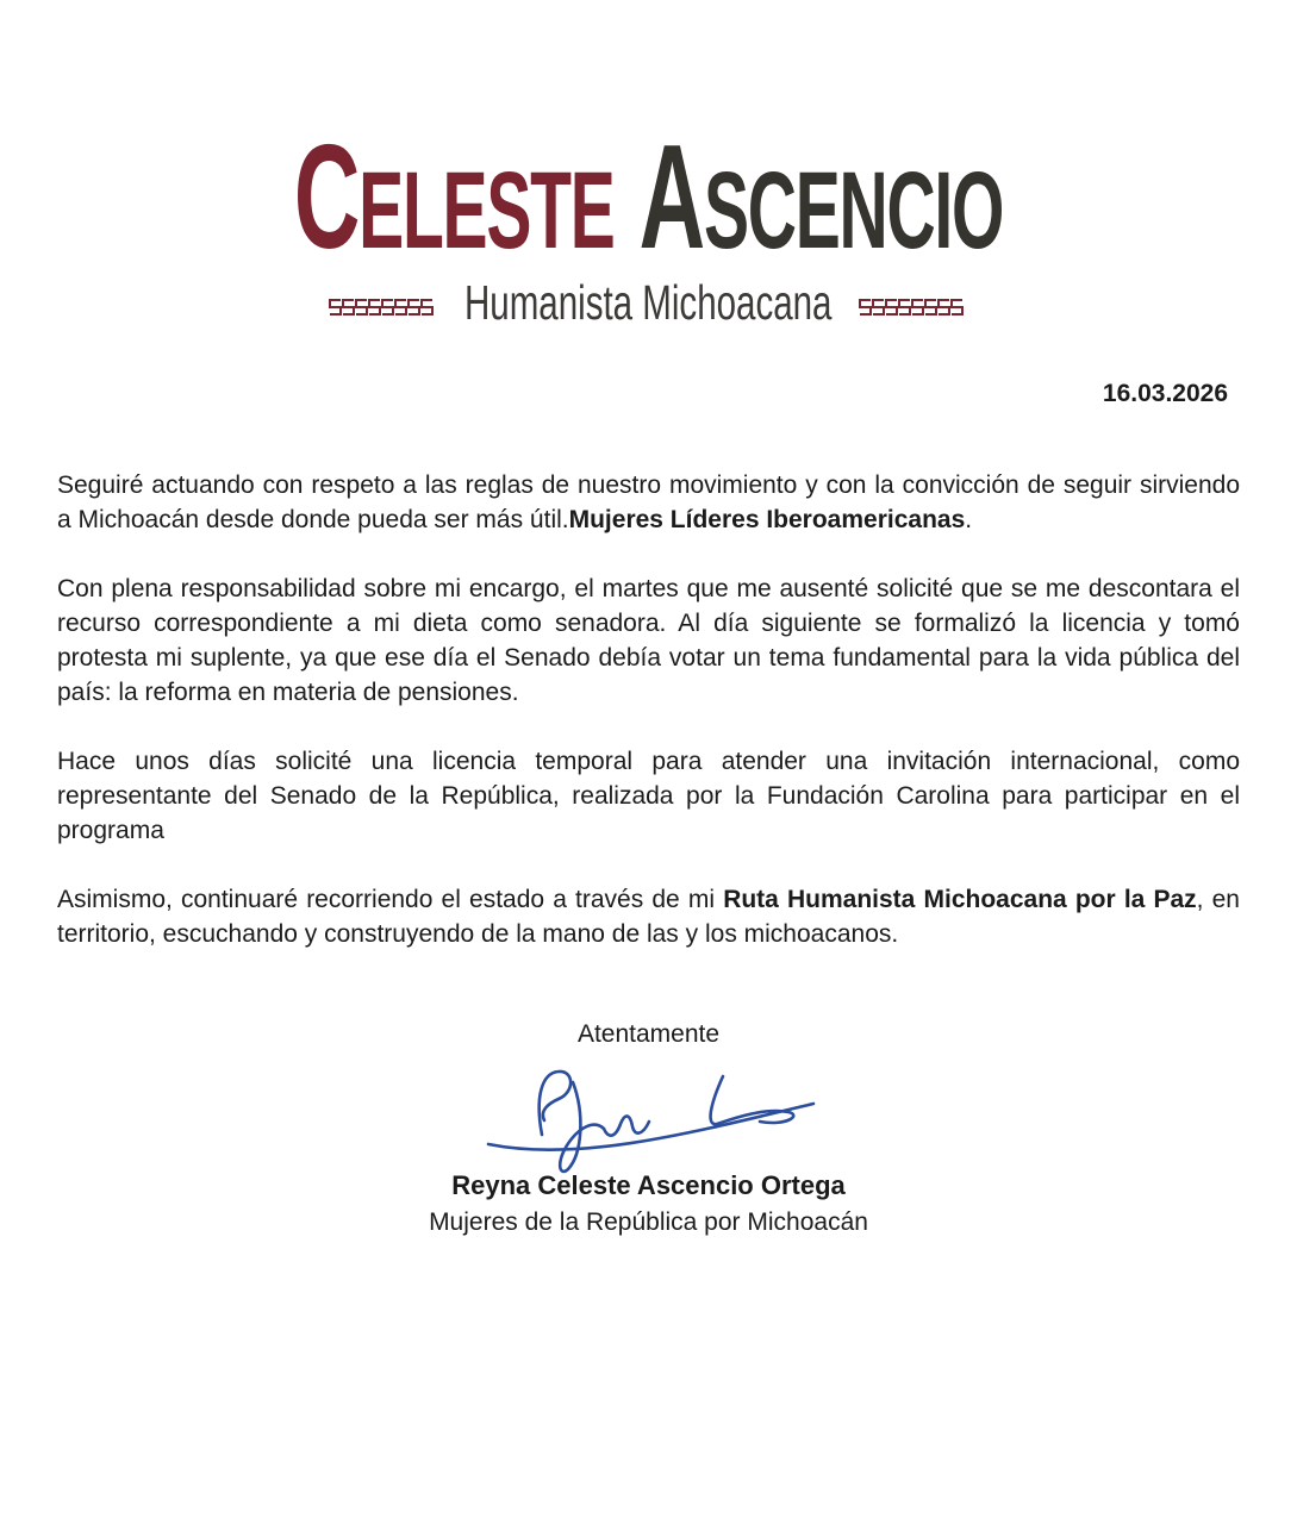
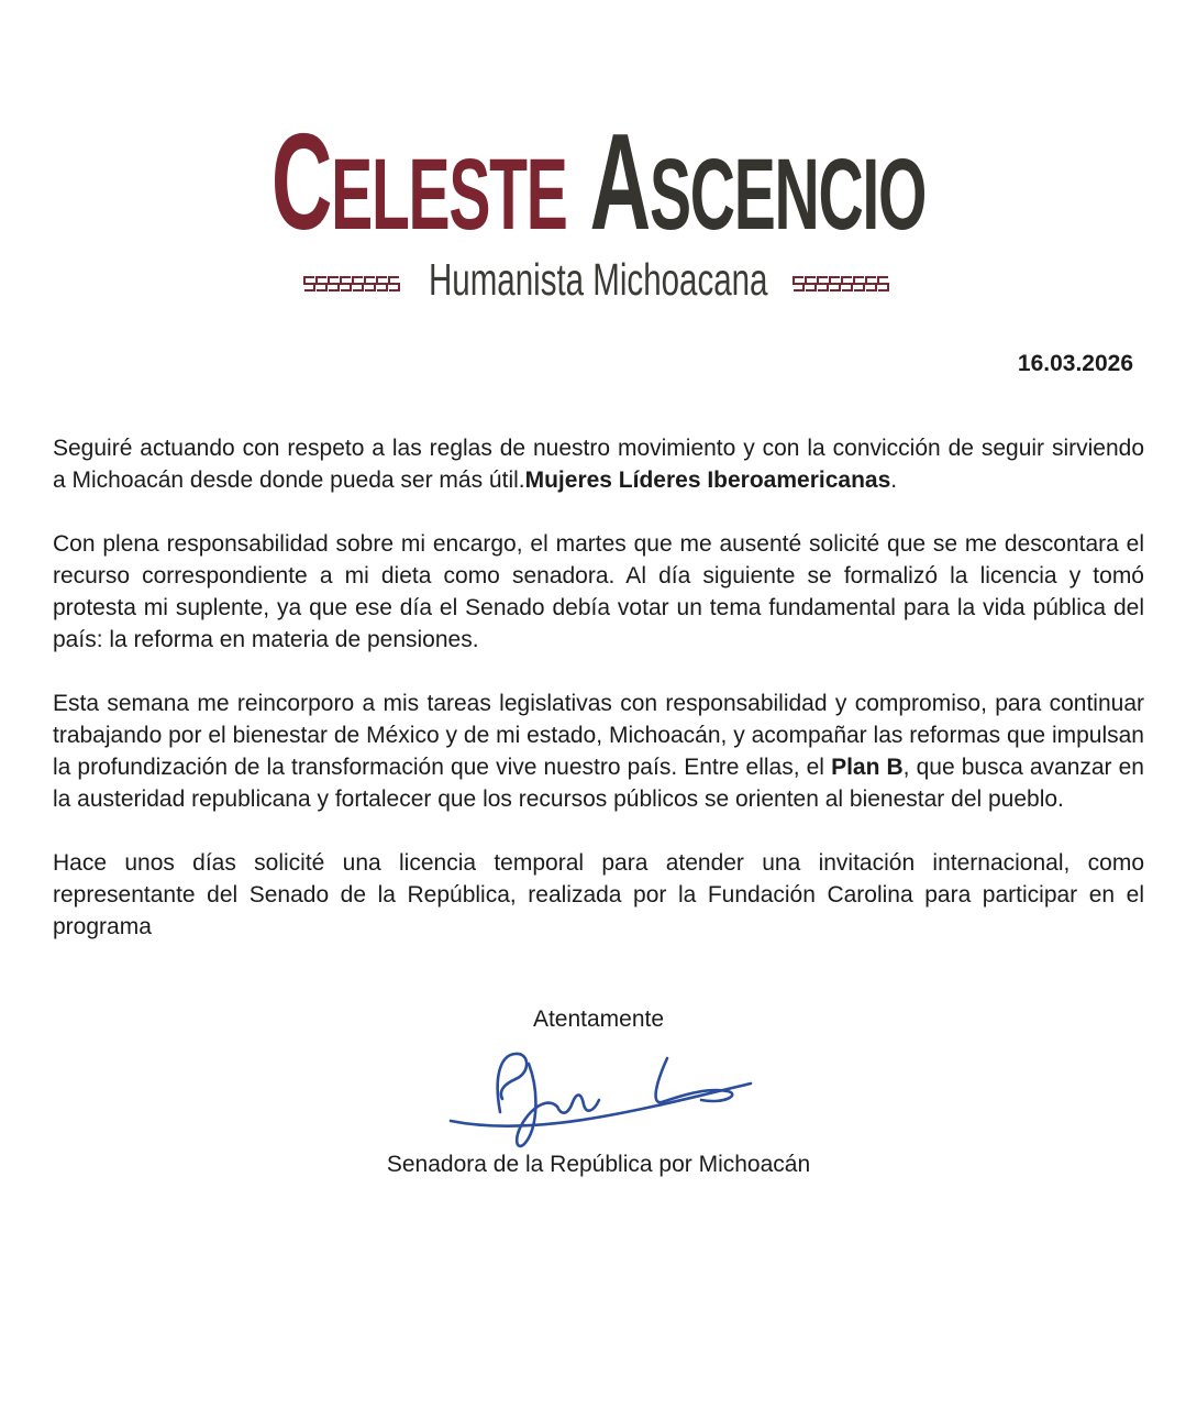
  CELESTE
  ASCENCIO
  Humanista Michoacana
  16.03.2026
  Seguiré actuando con respeto a las reglas de nuestro movimiento y con la convicción de seguir sirviendo a Michoacán desde donde pueda ser más útil.Mujeres Líderes Iberoamericanas.
  Con plena responsabilidad sobre mi encargo, el martes que me ausenté solicité que se me descontara el recurso correspondiente a mi dieta como senadora. Al día siguiente se formalizó la licencia y tomó protesta mi suplente, ya que ese día el Senado debía votar un tema fundamental para la vida pública del país: la reforma en materia de pensiones.
+ Esta semana me reincorporo a mis tareas legislativas con responsabilidad y compromiso, para continuar trabajando por el bienestar de México y de mi estado, Michoacán, y acompañar las reformas que impulsan la profundización de la transformación que vive nuestro país. Entre ellas, el Plan B, que busca avanzar en la austeridad republicana y fortalecer que los recursos públicos se orienten al bienestar del pueblo.
  Hace unos días solicité una licencia temporal para atender una invitación internacional, como representante del Senado de la República, realizada por la Fundación Carolina para participar en el programa
- Asimismo, continuaré recorriendo el estado a través de mi Ruta Humanista Michoacana por la Paz, en territorio, escuchando y construyendo de la mano de las y los michoacanos.
  Atentamente
- Reyna Celeste Ascencio Ortega
- Mujeres de la República por Michoacán
+ Senadora de la República por Michoacán
